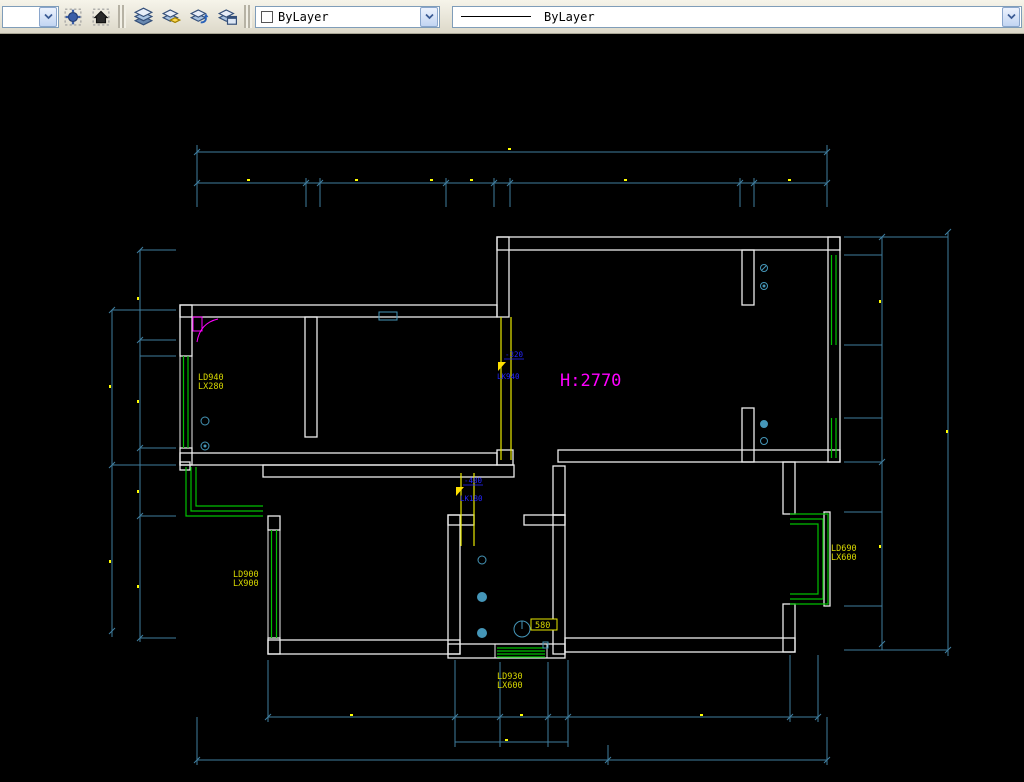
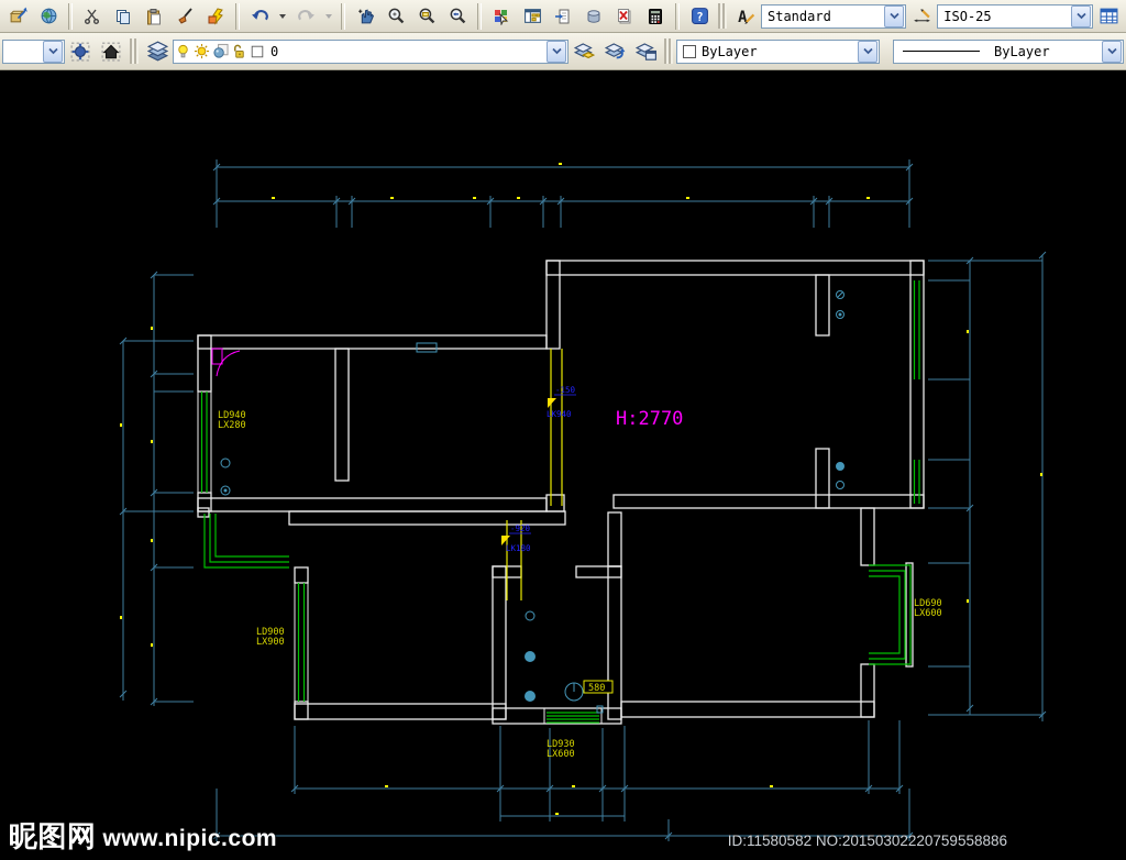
+ ?
+ A
+ Standard
+ ISO-25
+ 0
  ByLayer
  ByLayer
- -320
+ -150
  LK940
- -480
+ -920
  LK180
  H:2770
  LD940
  LX280
  LD900
  LX900
  LD690
  LX600
  LD930
  LX600
  580
+ 昵图网 www.nipic.com
+ ID:11580582 NO:20150302220759558886
